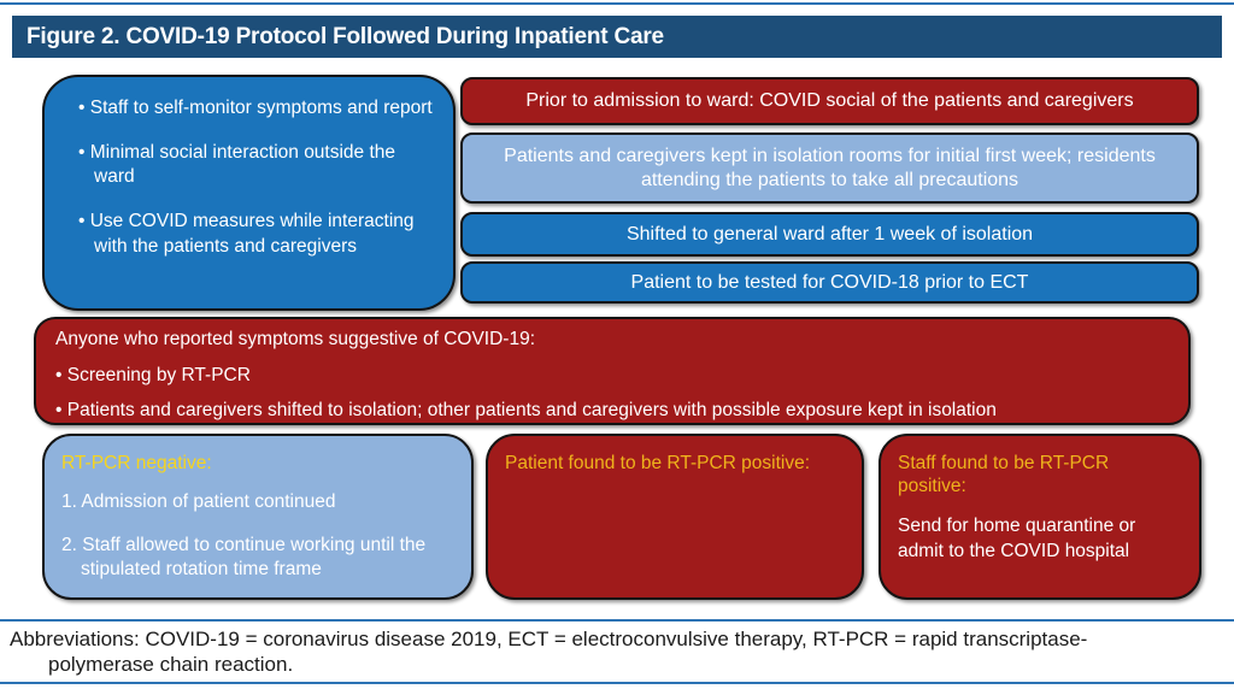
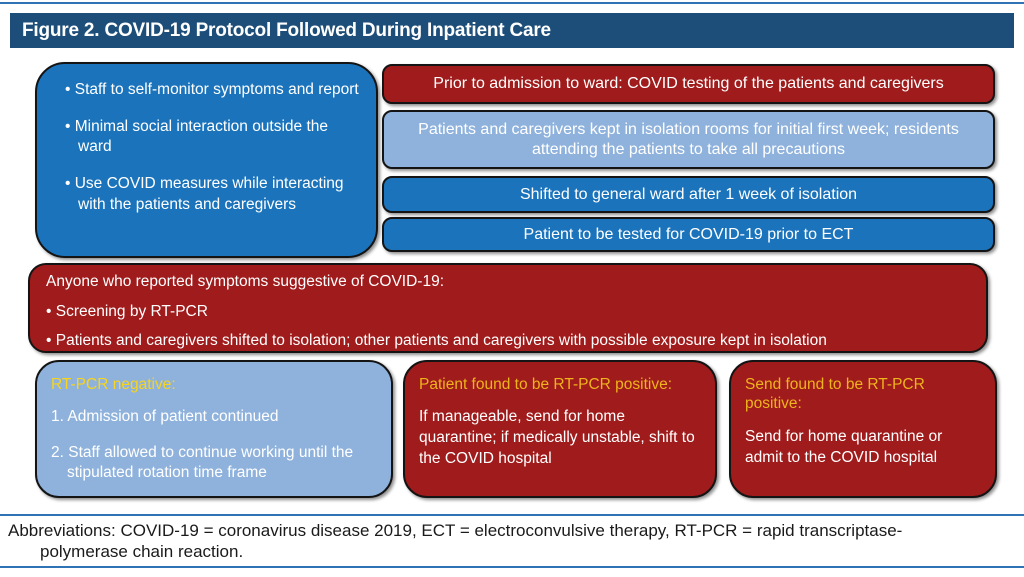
  Figure 2. COVID-19 Protocol Followed During Inpatient Care
  Staff to self-monitor symptoms and report
  Minimal social interaction outside the ward
  Use COVID measures while interacting with the patients and caregivers
- Prior to admission to ward: COVID social of the patients and caregivers
+ Prior to admission to ward: COVID testing of the patients and caregivers
  Patients and caregivers kept in isolation rooms for initial first week; residents attending the patients to take all precautions
  Shifted to general ward after 1 week of isolation
- Patient to be tested for COVID-18 prior to ECT
+ Patient to be tested for COVID-19 prior to ECT
  Anyone who reported symptoms suggestive of COVID-19:
  Screening by RT-PCR
  Patients and caregivers shifted to isolation; other patients and caregivers with possible exposure kept in isolation
  RT-PCR negative:
  1. Admission of patient continued
  2. Staff allowed to continue working until the stipulated rotation time frame
  Patient found to be RT-PCR positive:
+ If manageable, send for home quarantine; if medically unstable, shift to the COVID hospital
- Staff found to be RT-PCR positive:
+ Send found to be RT-PCR positive:
  Send for home quarantine or admit to the COVID hospital
  Abbreviations: COVID-19 = coronavirus disease 2019, ECT = electroconvulsive therapy, RT-PCR = rapid transcriptase-
  polymerase chain reaction.
